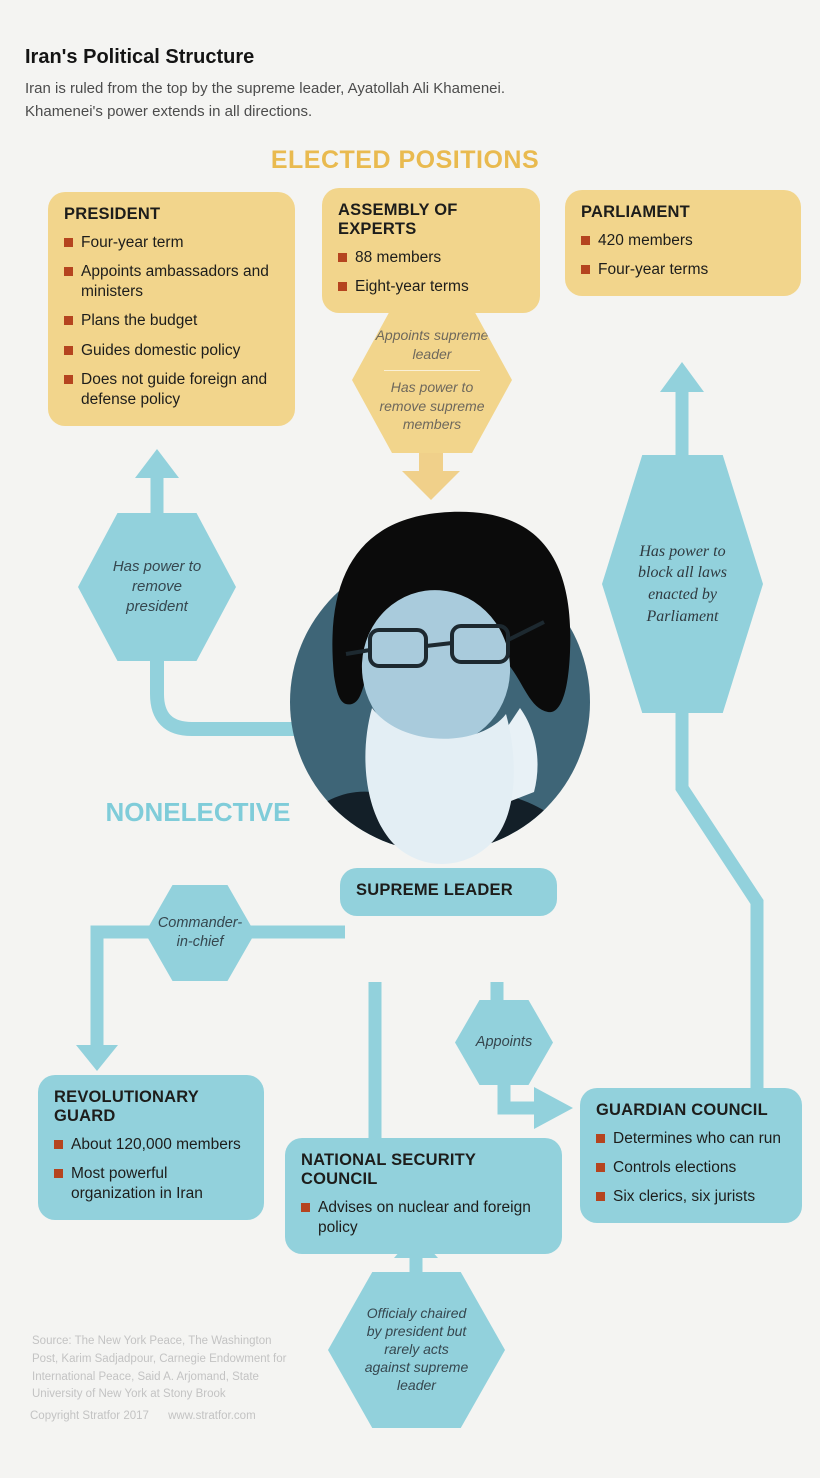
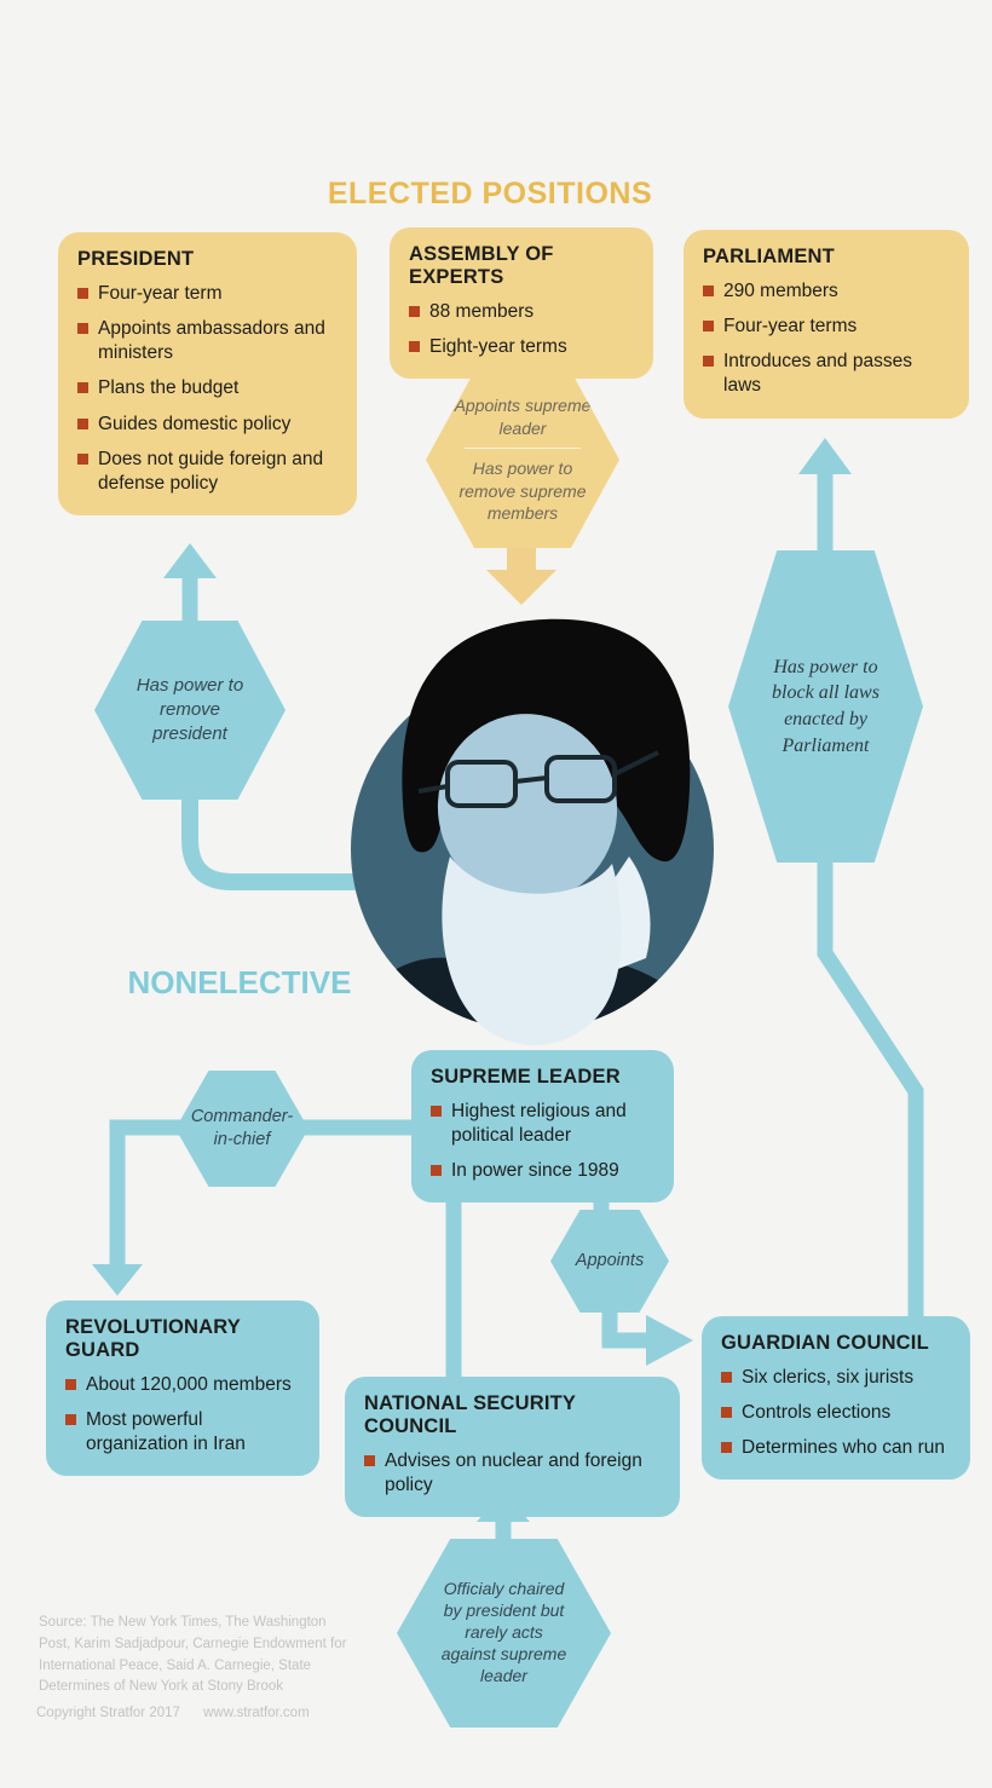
- Iran's Political Structure
- Iran is ruled from the top by the supreme leader, Ayatollah Ali Khamenei.
- Khamenei's power extends in all directions.
  ELECTED POSITIONS
  PRESIDENT
  Four-year term
  Appoints ambassadors and ministers
  Plans the budget
  Guides domestic policy
  Does not guide foreign and defense policy
  ASSEMBLY OF EXPERTS
  88 members
  Eight-year terms
  PARLIAMENT
- 420 members
+ 290 members
  Four-year terms
+ Introduces and passes laws
  Appoints supreme leader
  Has power to remove supreme members
  Has power to remove president
  Has power to block all laws enacted by Parliament
  Commander-in-chief
  Appoints
  Officialy chaired by president but rarely acts against supreme leader
  NONELECTIVE
  SUPREME LEADER
+ Highest religious and political leader
+ In power since 1989
  REVOLUTIONARY GUARD
  About 120,000 members
  Most powerful organization in Iran
  NATIONAL SECURITY COUNCIL
  Advises on nuclear and foreign policy
  GUARDIAN COUNCIL
- Determines who can run
+ Six clerics, six jurists
  Controls elections
- Six clerics, six jurists
+ Determines who can run
- Source: The New York Peace, The Washington
+ Source: The New York Times, The Washington
  Post, Karim Sadjadpour, Carnegie Endowment for
- International Peace, Said A. Arjomand, State
+ International Peace, Said A. Carnegie, State
- University of New York at Stony Brook
+ Determines of New York at Stony Brook
  Copyright Stratfor 2017 www.stratfor.com
